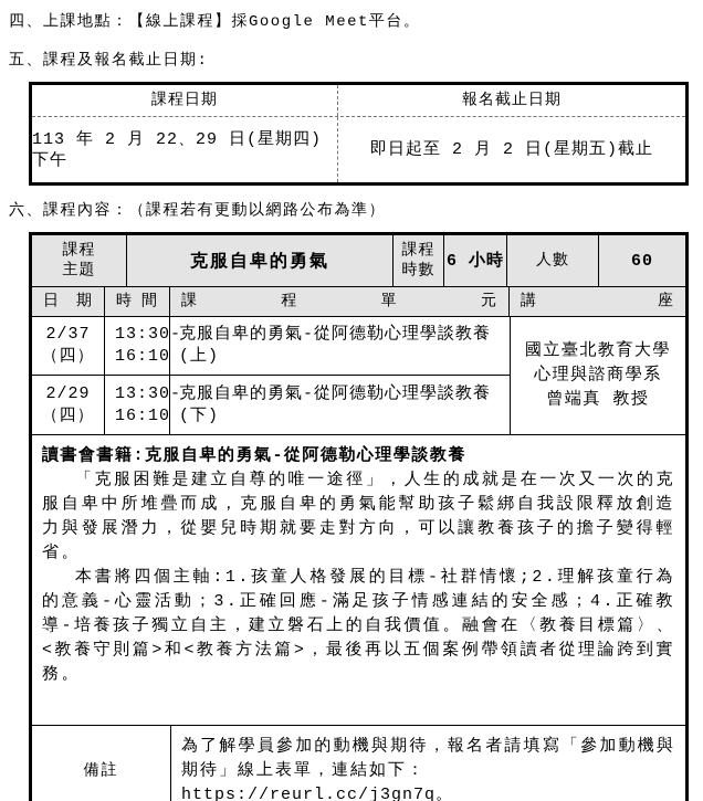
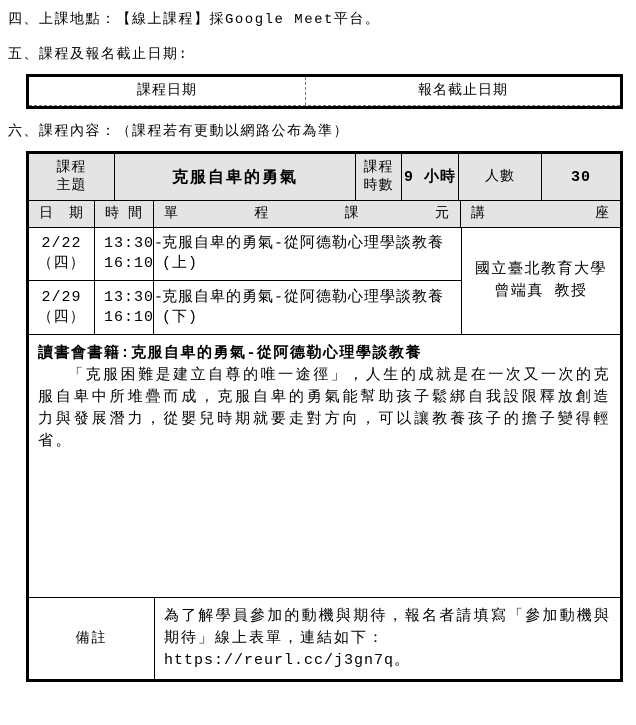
  四、上課地點：【線上課程】採Google Meet平台。
  五、課程及報名截止日期:
  課程日期
  報名截止日期
- 113 年 2 月 22、29 日(星期四)下午
- 即日起至 2 月 2 日(星期五)截止
  六、課程內容：（課程若有更動以網路公布為準）
  課程
  主題
  克服自卑的勇氣
  課程
  時數
- 6 小時
+ 9 小時
  人數
- 60
+ 30
  日
  期
  時
  間
- 課
+ 單
  程
- 單
+ 課
  元
  講
  座
- 2/37
+ 2/22
  （四）
  13:30-
  16:10
  克服自卑的勇氣-從阿德勒心理學談教養
  (上)
  2/29
  （四）
  13:30-
  16:10
  克服自卑的勇氣-從阿德勒心理學談教養
  (下)
  國立臺北教育大學
- 心理與諮商學系
  曾端真 教授
  讀書會書籍:克服自卑的勇氣-從阿德勒心理學談教養
  「克服困難是建立自尊的唯一途徑」，人生的成就是在一次又一次的克服自卑中所堆疊而成，克服自卑的勇氣能幫助孩子鬆綁自我設限釋放創造力與發展潛力，從嬰兒時期就要走對方向，可以讓教養孩子的擔子變得輕省。
- 本書將四個主軸:1.孩童人格發展的目標-社群情懷;2.理解孩童行為的意義-心靈活動；3.正確回應-滿足孩子情感連結的安全感；4.正確教導-培養孩子獨立自主，建立磐石上的自我價值。融會在〈教養目標篇〉、<教養守則篇>和<教養方法篇>，最後再以五個案例帶領讀者從理論跨到實務。
  備註
  為了解學員參加的動機與期待，報名者請填寫「參加動機與期待」線上表單，連結如下：
  https://reurl.cc/j3gn7q。
